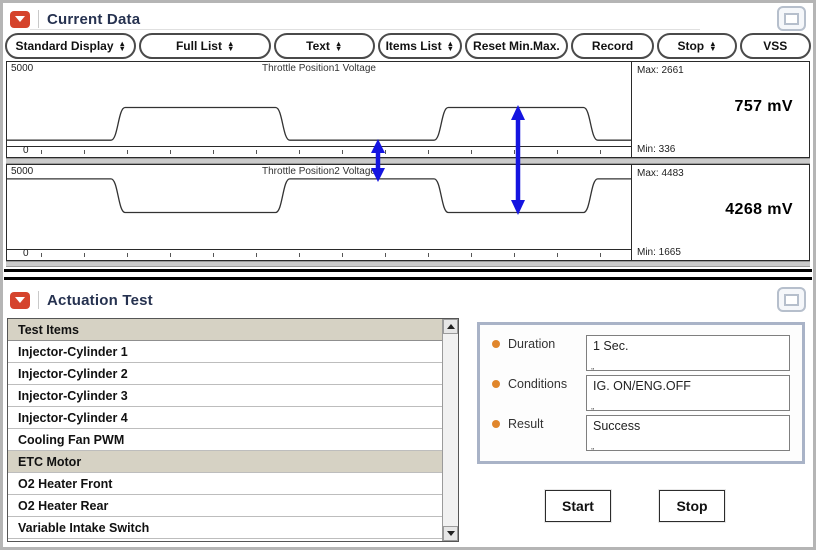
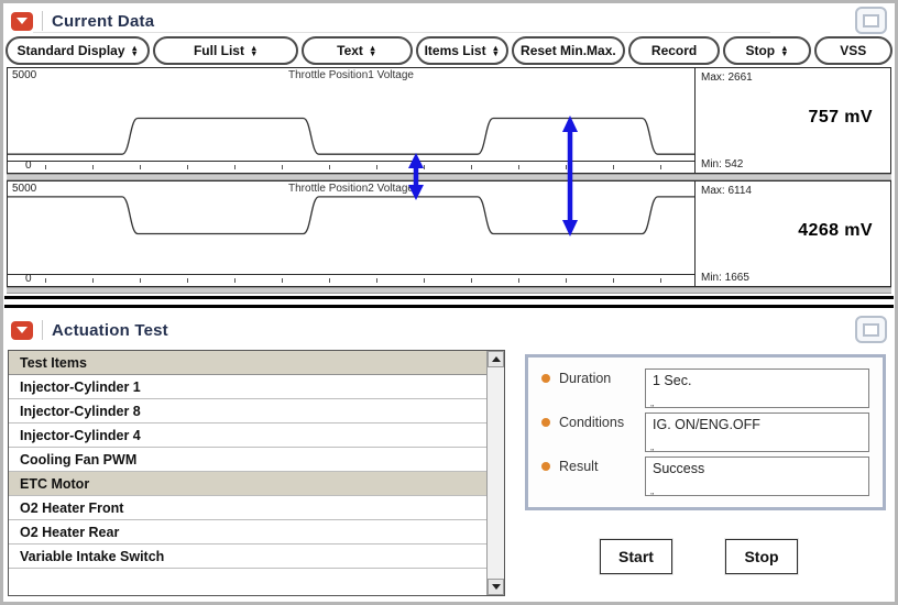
  Current Data
  Standard Display
  Full List
  Text
  Items List
  Reset Min.Max.
  Record
  Stop
  VSS
  5000
  Throttle Position1 Voltage
  0
  Max: 2661
  757 mV
- Min: 336
+ Min: 542
  5000
  Throttle Position2 Voltag
  0
- Max: 4483
+ Max: 6114
  4268 mV
  Min: 1665
  Actuation Test
  Test Items
  Injector-Cylinder 1
- Injector-Cylinder 2
+ Injector-Cylinder 8
- Injector-Cylinder 3
  Injector-Cylinder 4
  Cooling Fan PWM
  ETC Motor
  O2 Heater Front
  O2 Heater Rear
  Variable Intake Switch
  Duration
  1 Sec.
  Conditions
  IG. ON/ENG.OFF
  Result
  Success
  Start
  Stop
